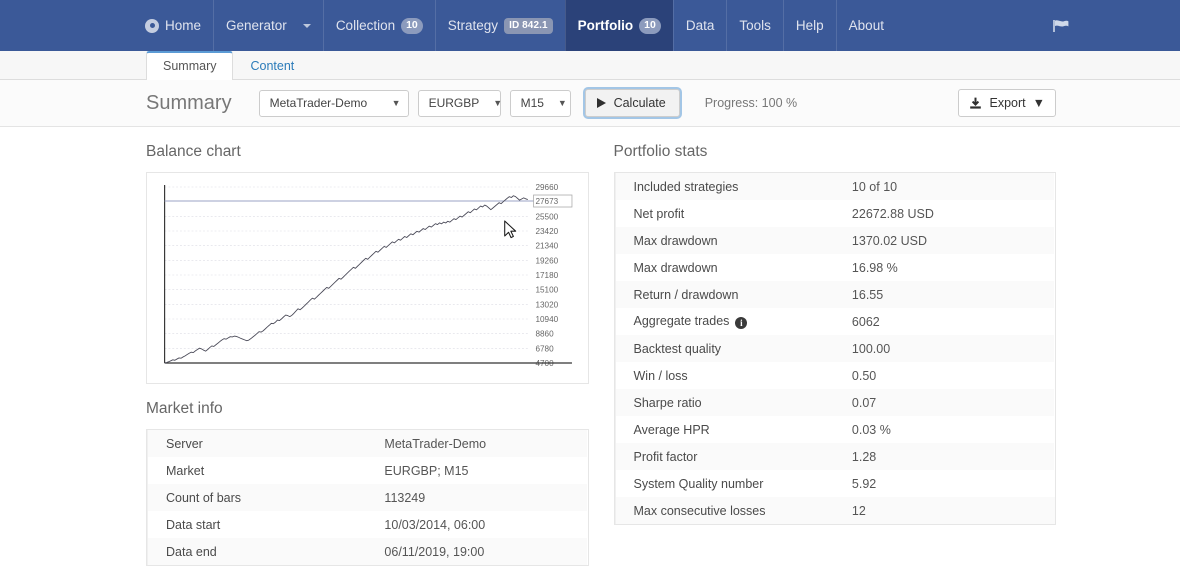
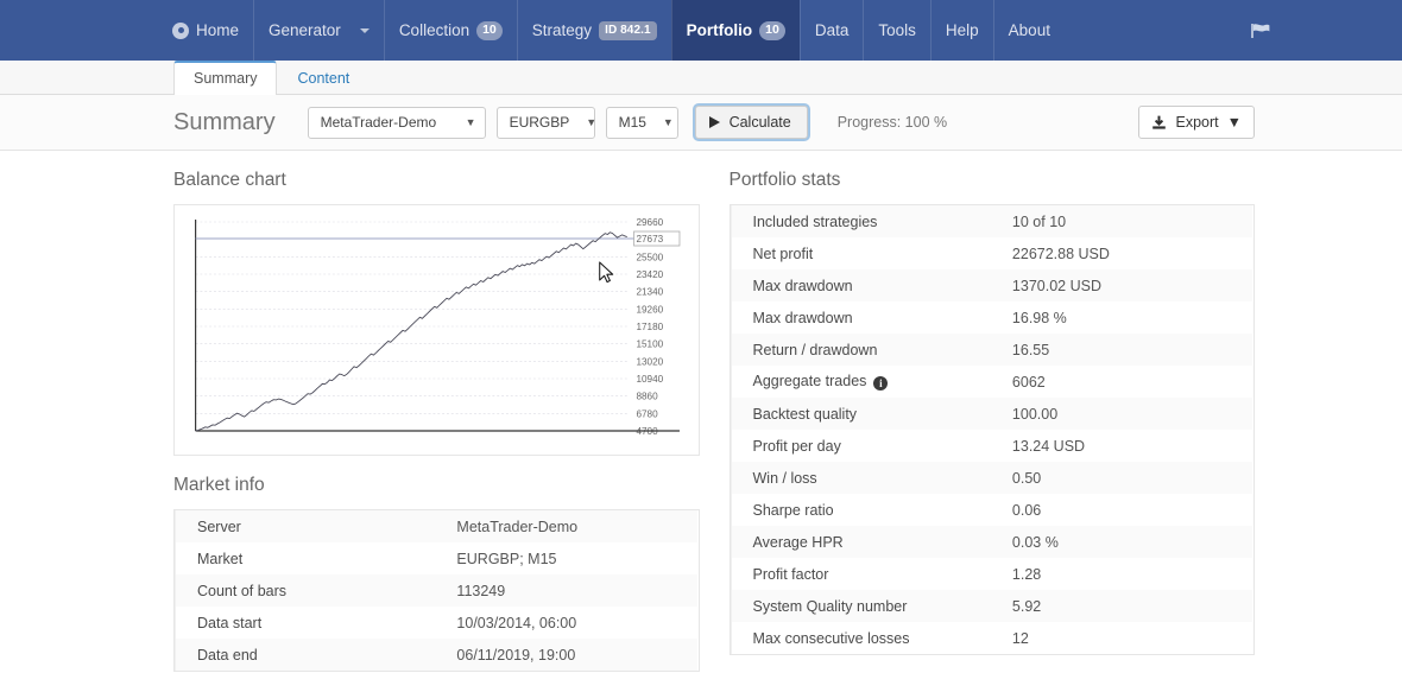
  Home
  Generator
  Collection
  10
  Strategy
  ID 842.1
  Portfolio
  10
  Data
  Tools
  Help
  About
  Summary
  Content
  Summary
  MetaTrader-Demo
  ▼
  EURGBP
  ▼
  M15
  ▼
  Calculate
  Progress: 100 %
  Export
  ▼
  Balance chart
  29660
  25500
  23420
  21340
  19260
  17180
  15100
  13020
  10940
  8860
  6780
  27673
  Market info
  Server	MetaTrader-Demo
  Market	EURGBP; M15
  Count of bars	113249
  Data start	10/03/2014, 06:00
  Data end	06/11/2019, 19:00
  Portfolio stats
  Included strategies	10 of 10
  Net profit	22672.88 USD
  Max drawdown	1370.02 USD
  Max drawdown	16.98 %
  Return / drawdown	16.55
  Aggregate trades i	6062
  Backtest quality	100.00
+ Profit per day	13.24 USD
  Win / loss	0.50
- Sharpe ratio	0.07
+ Sharpe ratio	0.06
  Average HPR	0.03 %
  Profit factor	1.28
  System Quality number	5.92
  Max consecutive losses	12
